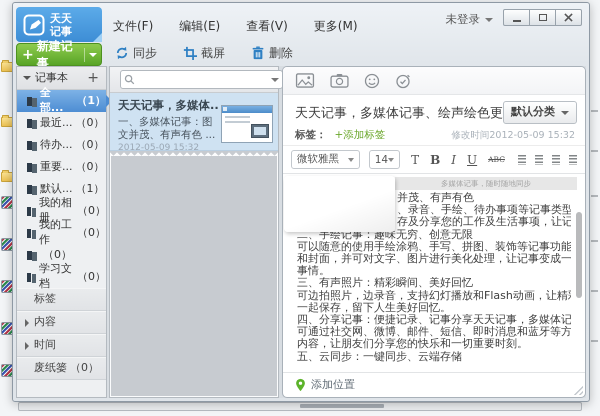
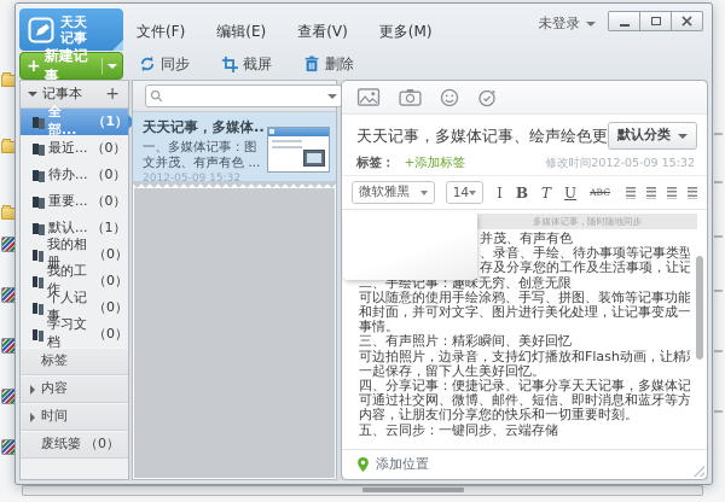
  天天
  记事
  +
  新建记事
  文件(F)
  编辑(E)
  查看(V)
  更多(M)
  未登录
  同步
  截屏
  删除
  记事本
  +
  全部...
  （1）
  最近...
  （0）
  待办...
  （0）
  重要...
  （0）
  默认...
  （1）
  我的相册
  （0）
  我的工作
  （0）
+ 个人记事
  （0）
  学习文档
  （0）
  标签
  内容
  时间
  废纸篓
  （0）
  天天记事，多媒体..
  一、多媒体记事：图文并茂、有声有色 ...
  2012-05-09 15:32
  天天记事，多媒体记事、绘声绘色更
  默认分类
  标签：
  +添加标签
  修改时间2012-05-09 15:32
  微软雅黑
  14
- T
+ I
  B
- I
+ T
  U
  ABC
  多媒体记事，随时随地同步
  并茂、有声有色
  二、手绘记事：趣味无穷、创意无限
  可以随意的使用手绘涂鸦、手写、拼图、装饰等记事功能
  和封面，并可对文字、图片进行美化处理，让记事变成一
  事情。
  三、有声照片：精彩瞬间、美好回忆
  可边拍照片，边录音，支持幻灯播放和Flash动画，让精
  一起保存，留下人生美好回忆。
  四、分享记事：便捷记录、记事分享天天记事，多媒体记
  可通过社交网、微博、邮件、短信、即时消息和蓝牙等方
  内容，让朋友们分享您的快乐和一切重要时刻。
  五、云同步：一键同步、云端存储
  添加位置
